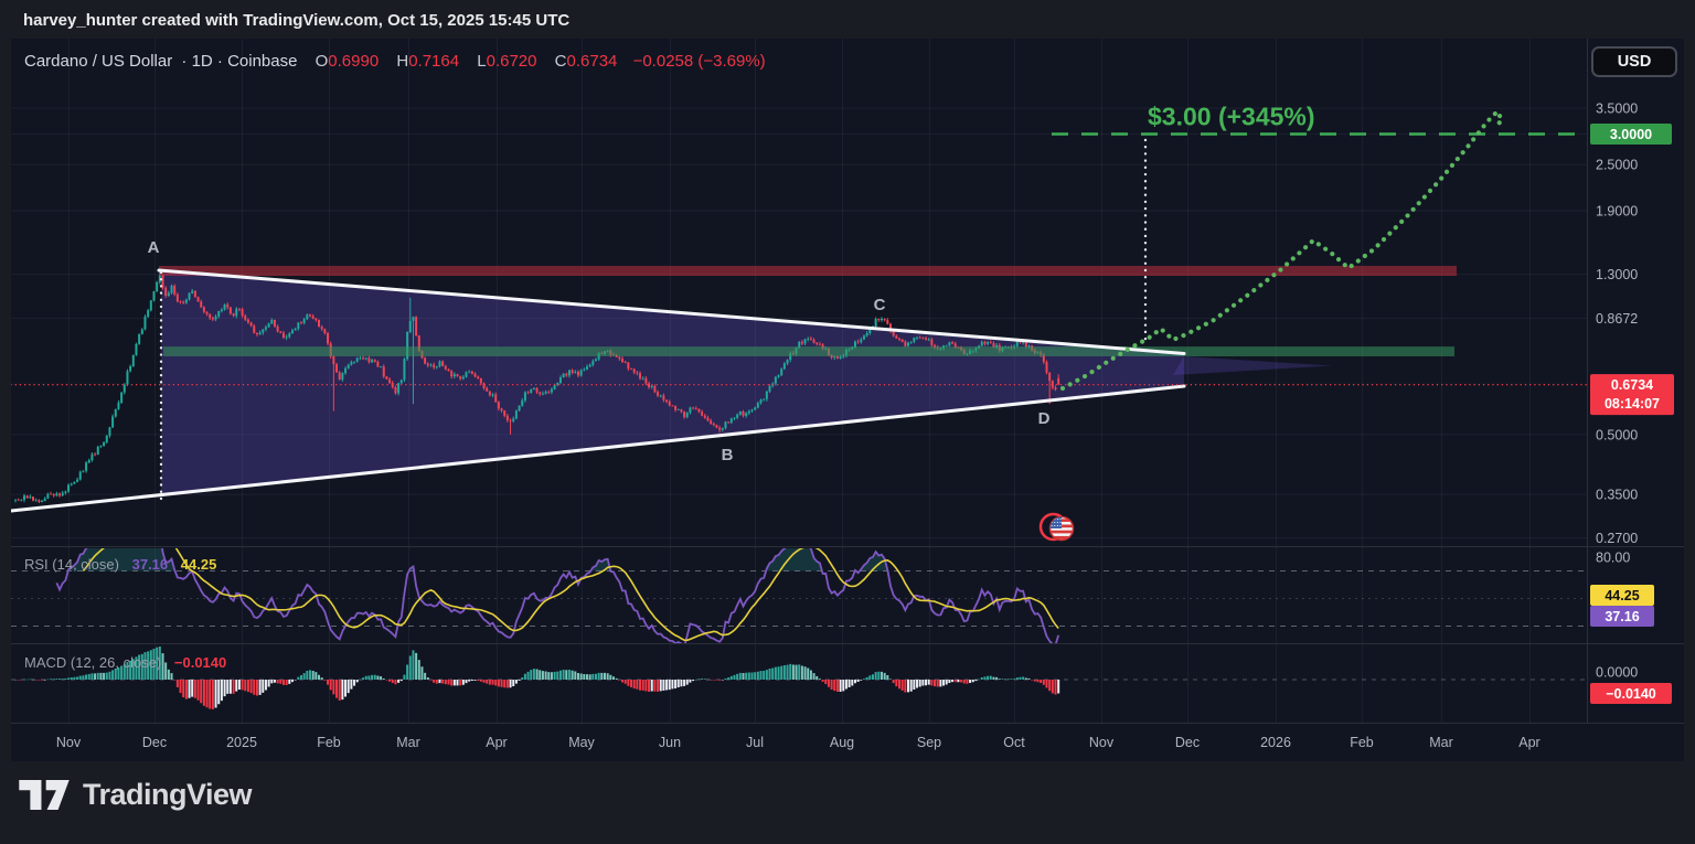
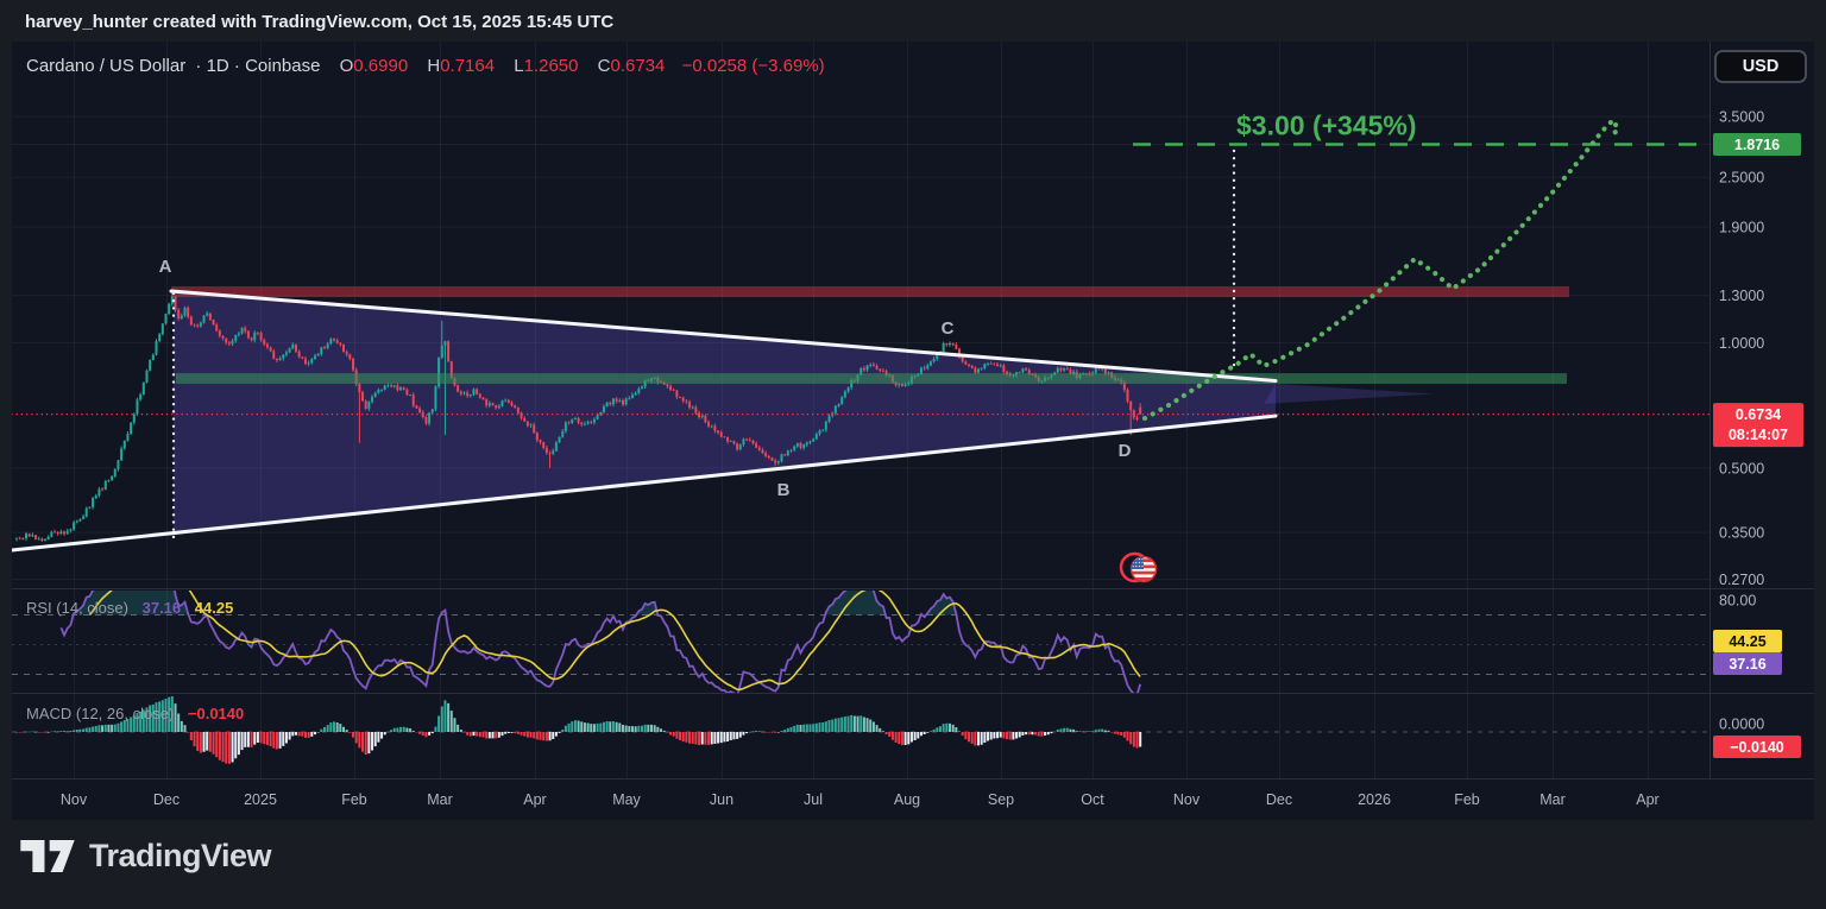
  harvey_hunter created with TradingView.com, Oct 15, 2025 15:45 UTC
  $3.00 (+345%)
  A
  B
  C
  D
  Nov
  Dec
  2025
  Feb
  Mar
  Apr
  May
  Jun
  Jul
  Aug
  Sep
  Oct
  Nov
  Dec
  2026
  Feb
  Mar
  Apr
  3.5000
  2.5000
  1.9000
  1.3000
- 0.8672
+ 1.0000
  0.5000
  0.3500
  0.2700
  80.00
  0.0000
- 3.0000
+ 1.8716
  0.6734
  08:14:07
  44.25
  37.16
  −0.0140
- Cardano / US Dollar · 1D · Coinbase O0.6990 H0.7164 L0.6720 C0.6734 −0.0258 (−3.69%)
+ Cardano / US Dollar · 1D · Coinbase O0.6990 H0.7164 L1.2650 C0.6734 −0.0258 (−3.69%)
  USD
  RSI (14, close) 37.16 44.25
  MACD (12, 26, close) −0.0140
  TradingView
